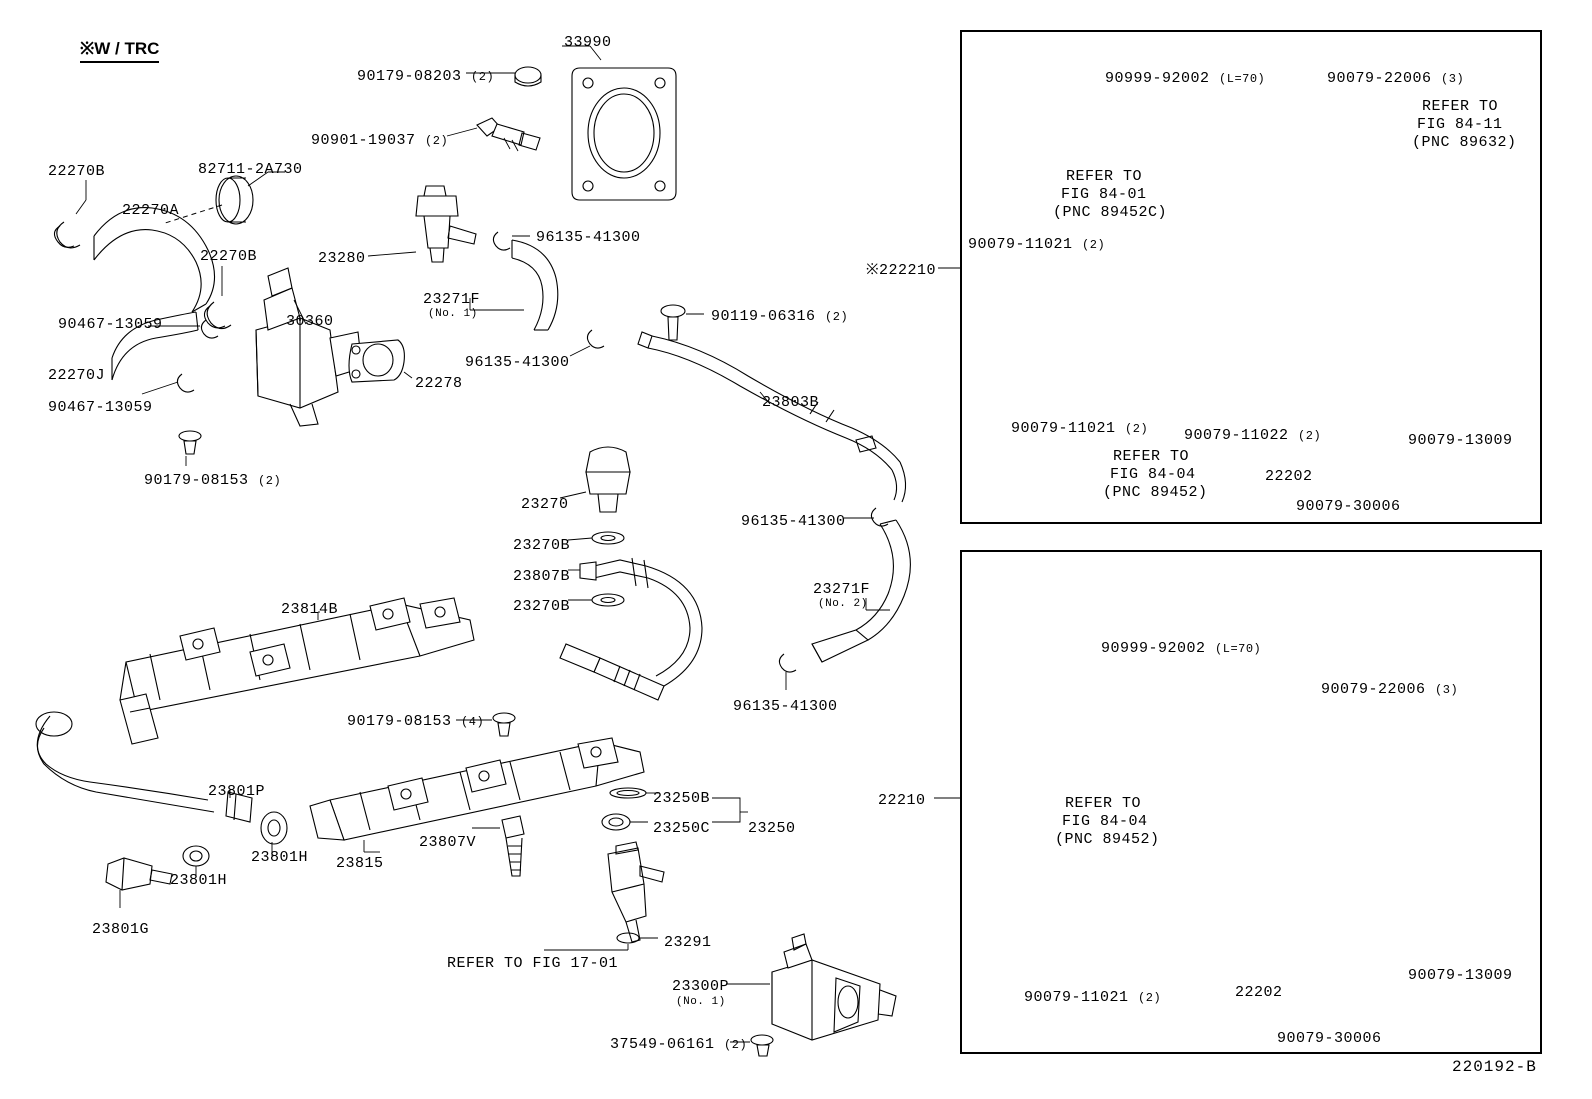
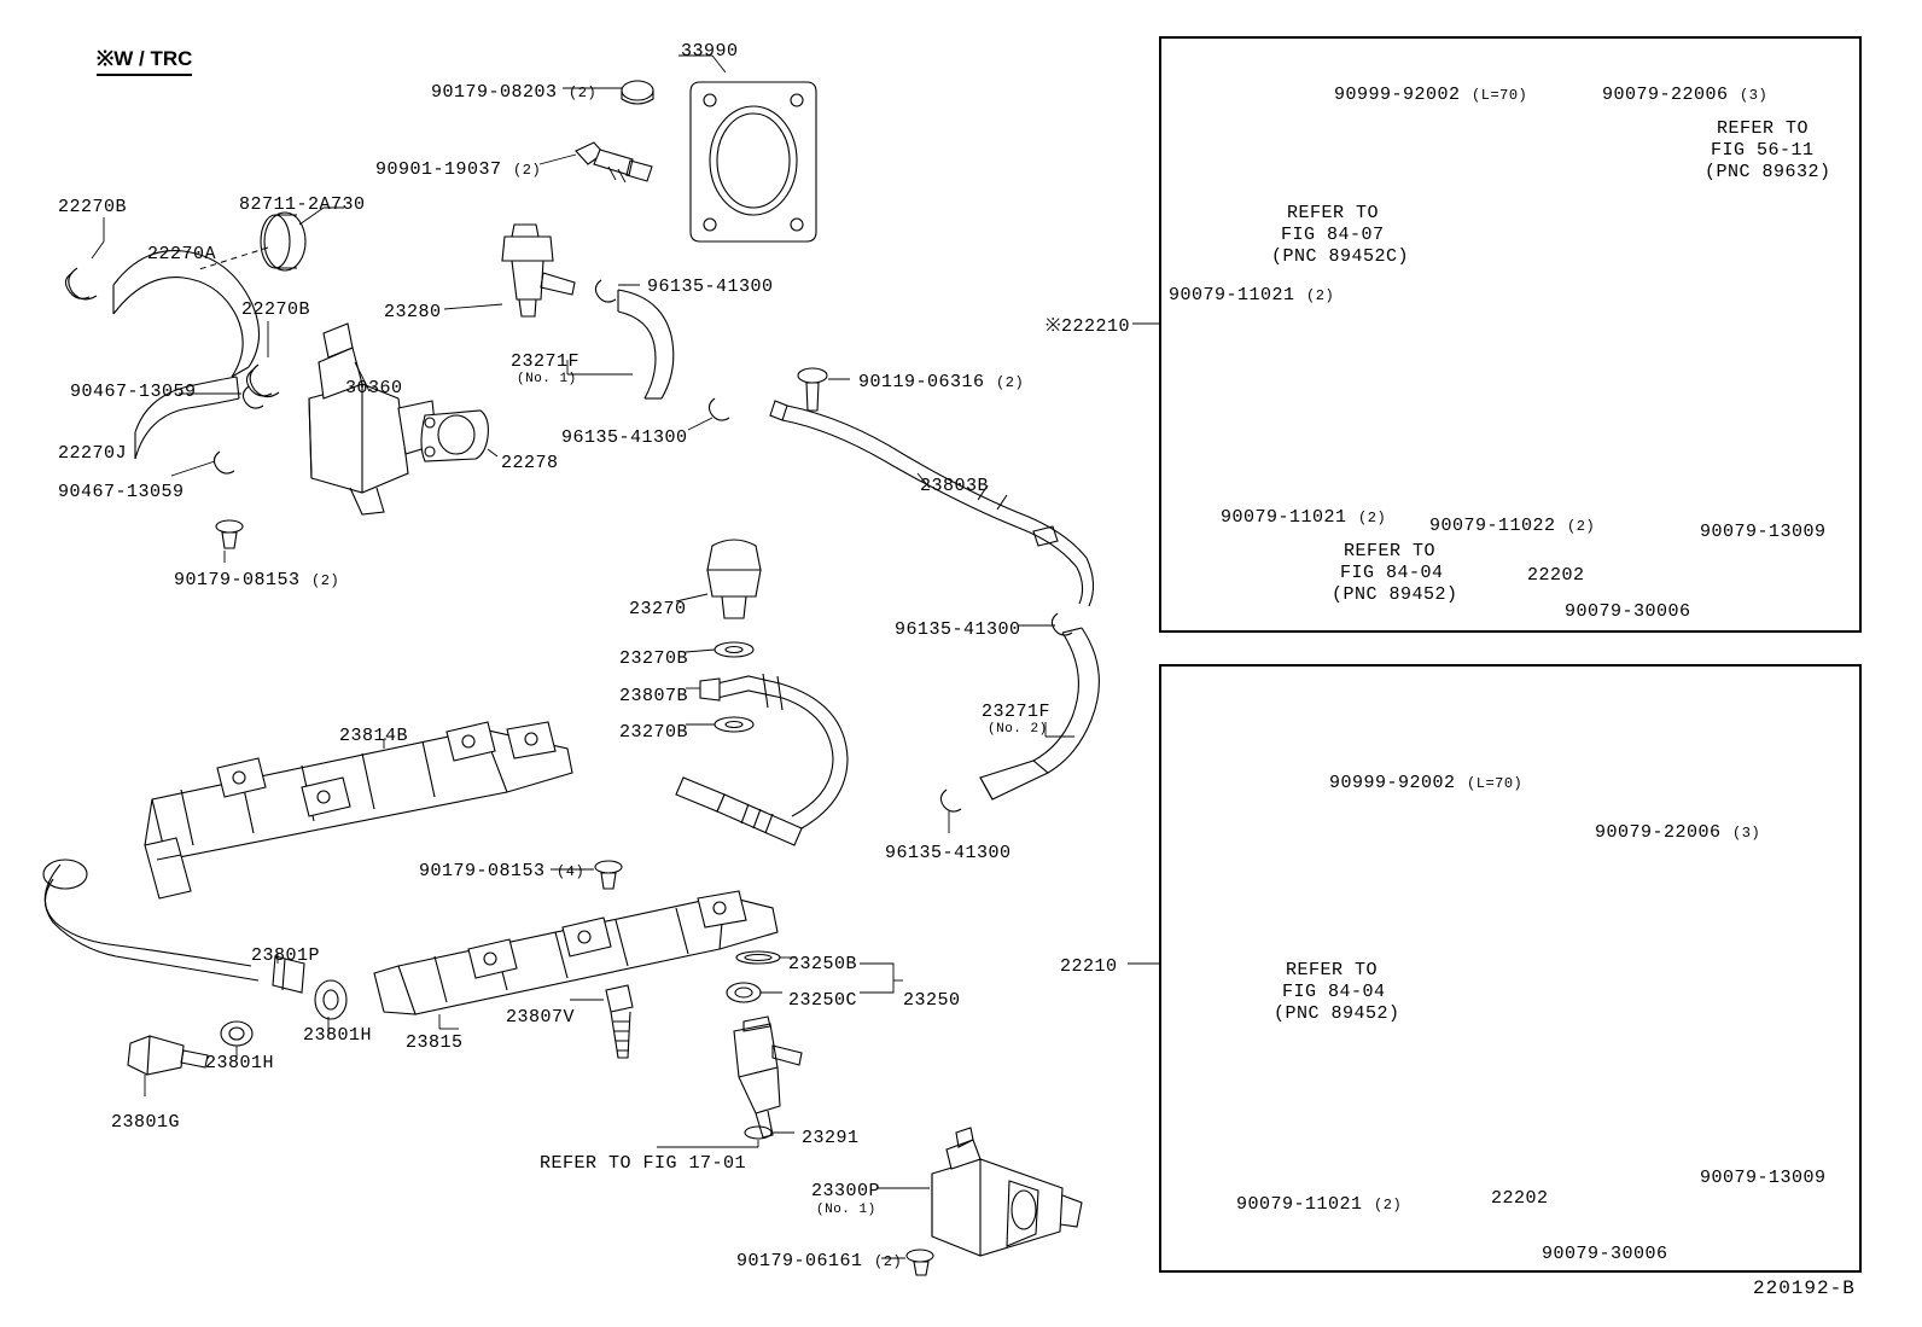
  ※W / TRC
  ※222210
  22210
  90179-08203 (2)
  33990
  82711-2A730
  90901-19037 (2)
  22270B
  22270A
  22270B
  96135-41300
  23280
  23271F
  (No. 1)
  90467-13059
  30360
  22270J
  90467-13059
  22278
  96135-41300
  90119-06316 (2)
  90179-08153 (2)
  23803B
  23270
  96135-41300
  23270B
  23807B
  23270B
  23271F
  (No. 2)
  23814B
  90179-08153 (4)
  96135-41300
  23801P
  23250B
  23250C
  23250
  23807V
  23815
  23801H
  23801H
  23801G
  23291
  REFER TO FIG 17-01
  23300P
  (No. 1)
- 37549-06161 (2)
+ 90179-06161 (2)
  90999-92002 (L=70)
  90079-22006 (3)
  REFER TO
- FIG 84-11
+ FIG 56-11
  (PNC 89632)
  REFER TO
- FIG 84-01
+ FIG 84-07
  (PNC 89452C)
  90079-11021 (2)
  90079-11021 (2)
  90079-11022 (2)
  REFER TO
  FIG 84-04
  (PNC 89452)
  90079-13009
  22202
  90079-30006
  90999-92002 (L=70)
  90079-22006 (3)
  REFER TO
  FIG 84-04
  (PNC 89452)
  90079-11021 (2)
  22202
  90079-13009
  90079-30006
  220192-B
